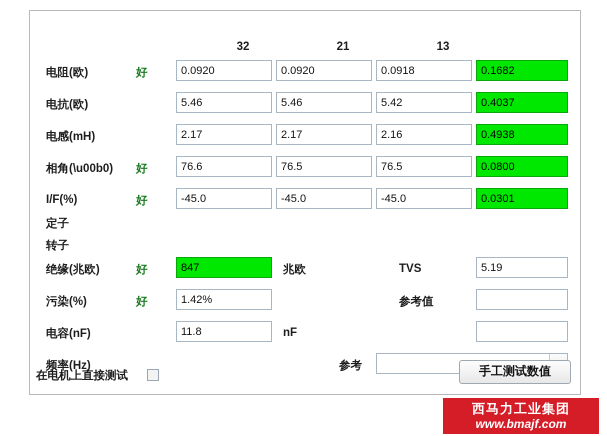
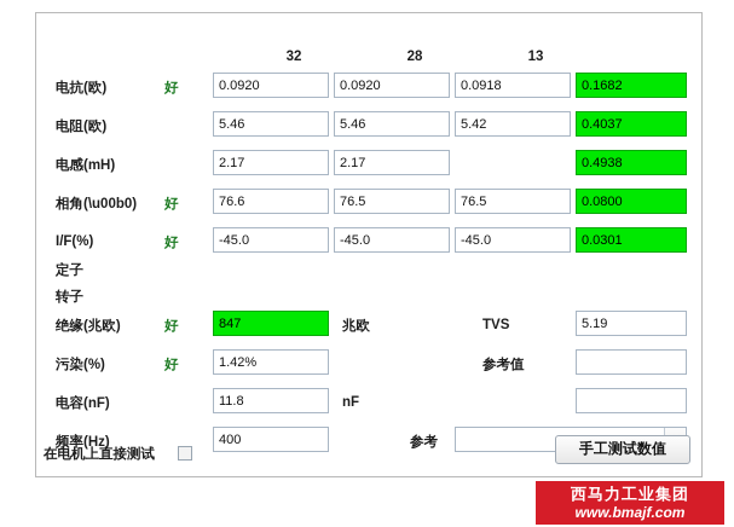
  32
- 21
+ 28
  13
- 电阻(欧)
+ 电抗(欧)
  好
  0.0920
  0.0920
  0.0918
  0.1682
- 电抗(欧)
+ 电阻(欧)
  5.46
  5.46
  5.42
  0.4037
  电感(mH)
  2.17
  2.17
- 2.16
  0.4938
  相角(\u00b0)
  好
  76.6
  76.5
  76.5
  0.0800
  I/F(%)
  好
  -45.0
  -45.0
  -45.0
  0.0301
  定子
  转子
  绝缘(兆欧)
  好
  847
  兆欧
  TVS
  5.19
  污染(%)
  好
  1.42%
  参考值
  电容(nF)
  11.8
  nF
  频率(Hz)
+ 400
  参考
  在电机上直接测试
  手工测试数值
  西马力工业集团
  www.bmajf.com
